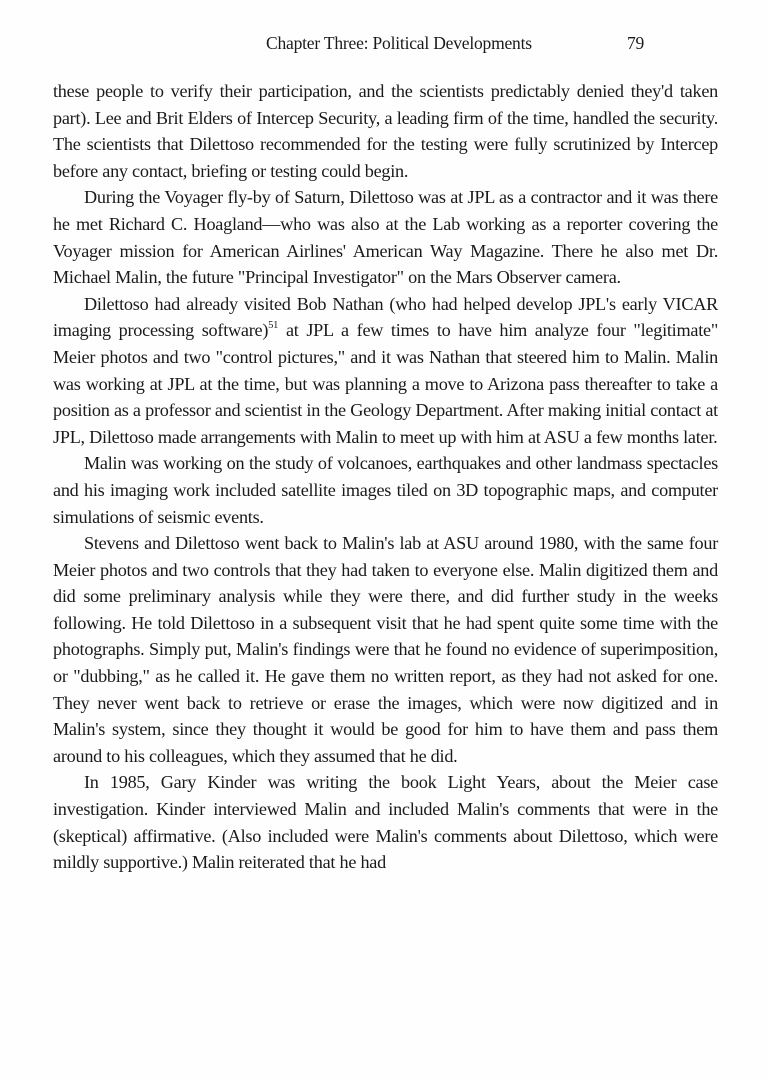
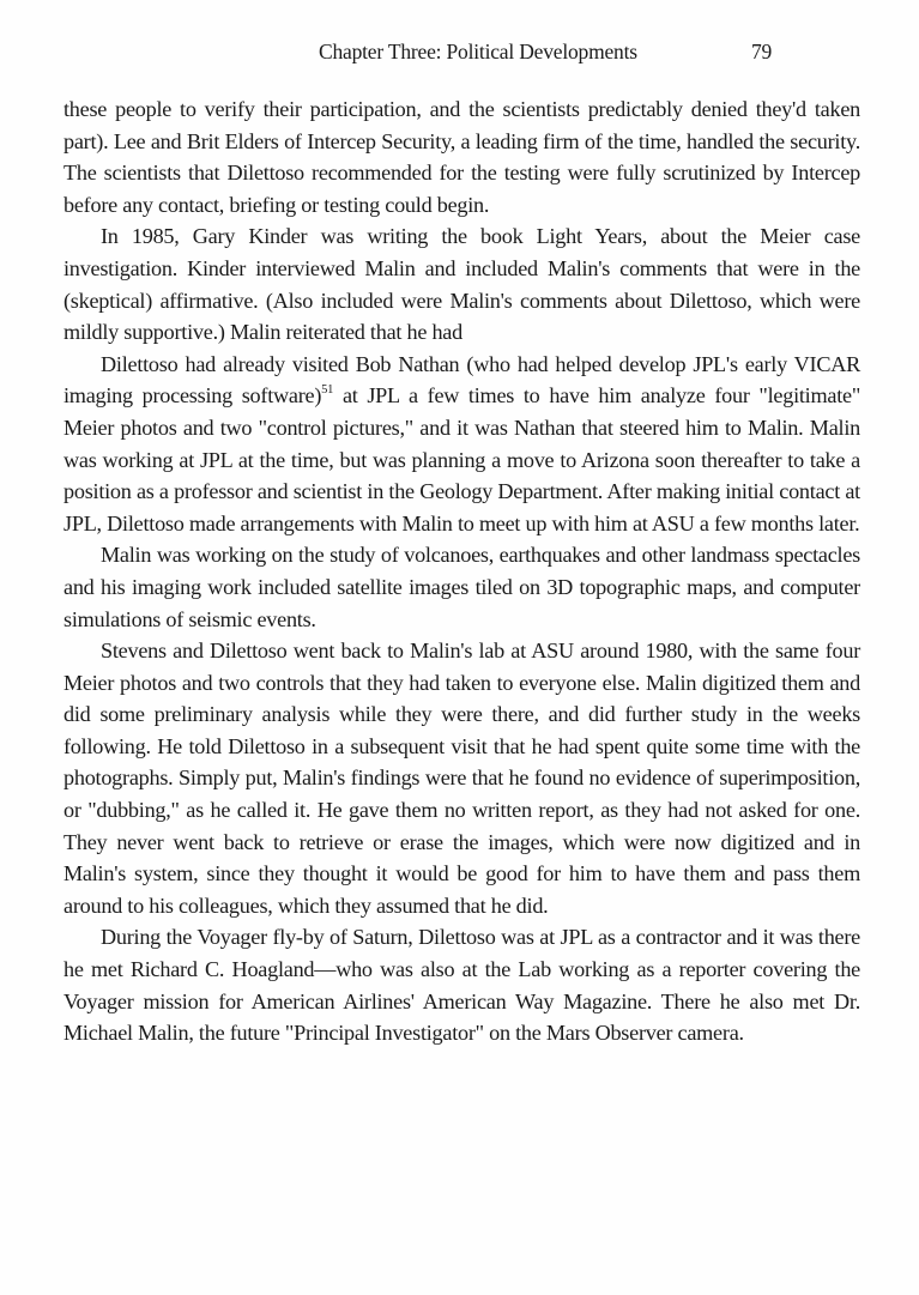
  Chapter Three: Political Developments
  79
  these people to verify their participation, and the scientists predictably denied they'd taken part). Lee and Brit Elders of Intercep Security, a leading firm of the time, handled the security. The scientists that Dilettoso recommended for the testing were fully scrutinized by Intercep before any contact, briefing or testing could begin.
- During the Voyager fly-by of Saturn, Dilettoso was at JPL as a contractor and it was there he met Richard C. Hoagland—who was also at the Lab working as a reporter covering the Voyager mission for American Airlines' American Way Magazine. There he also met Dr. Michael Malin, the future "Principal Investigator" on the Mars Observer camera.
+ In 1985, Gary Kinder was writing the book Light Years, about the Meier case investigation. Kinder interviewed Malin and included Malin's comments that were in the (skeptical) affirmative. (Also included were Malin's comments about Dilettoso, which were mildly supportive.) Malin reiterated that he had
- Dilettoso had already visited Bob Nathan (who had helped develop JPL's early VICAR imaging processing software)51 at JPL a few times to have him analyze four "legitimate" Meier photos and two "control pictures," and it was Nathan that steered him to Malin. Malin was working at JPL at the time, but was planning a move to Arizona pass thereafter to take a position as a professor and scientist in the Geology Department. After making initial contact at JPL, Dilettoso made arrangements with Malin to meet up with him at ASU a few months later.
+ Dilettoso had already visited Bob Nathan (who had helped develop JPL's early VICAR imaging processing software)51 at JPL a few times to have him analyze four "legitimate" Meier photos and two "control pictures," and it was Nathan that steered him to Malin. Malin was working at JPL at the time, but was planning a move to Arizona soon thereafter to take a position as a professor and scientist in the Geology Department. After making initial contact at JPL, Dilettoso made arrangements with Malin to meet up with him at ASU a few months later.
  Malin was working on the study of volcanoes, earthquakes and other landmass spectacles and his imaging work included satellite images tiled on 3D topographic maps, and computer simulations of seismic events.
  Stevens and Dilettoso went back to Malin's lab at ASU around 1980, with the same four Meier photos and two controls that they had taken to everyone else. Malin digitized them and did some preliminary analysis while they were there, and did further study in the weeks following. He told Dilettoso in a subsequent visit that he had spent quite some time with the photographs. Simply put, Malin's findings were that he found no evidence of superimposition, or "dubbing," as he called it. He gave them no written report, as they had not asked for one. They never went back to retrieve or erase the images, which were now digitized and in Malin's system, since they thought it would be good for him to have them and pass them around to his colleagues, which they assumed that he did.
- In 1985, Gary Kinder was writing the book Light Years, about the Meier case investigation. Kinder interviewed Malin and included Malin's comments that were in the (skeptical) affirmative. (Also included were Malin's comments about Dilettoso, which were mildly supportive.) Malin reiterated that he had
+ During the Voyager fly-by of Saturn, Dilettoso was at JPL as a contractor and it was there he met Richard C. Hoagland—who was also at the Lab working as a reporter covering the Voyager mission for American Airlines' American Way Magazine. There he also met Dr. Michael Malin, the future "Principal Investigator" on the Mars Observer camera.
